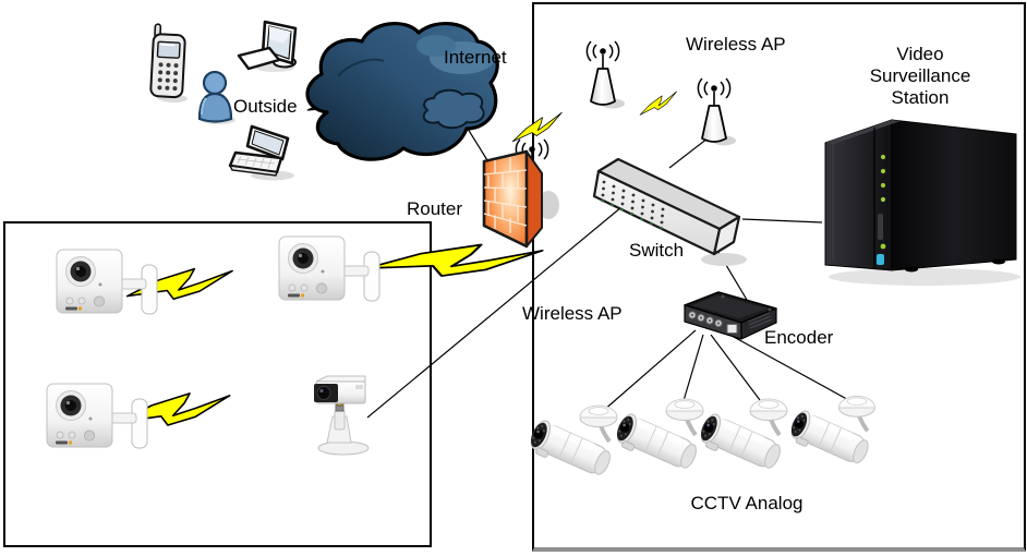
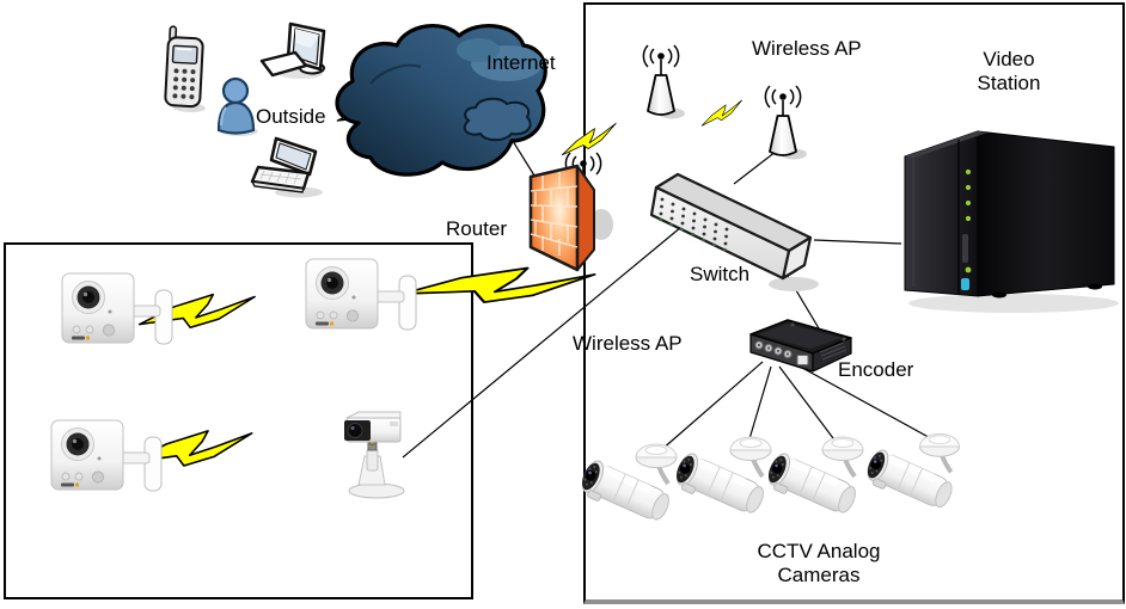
  Internet
  Outside
  Router
  Wireless AP
  Wireless AP
  Switch
  Encoder
  Video
- Surveillance
  Station
  CCTV Analog
+ Cameras
